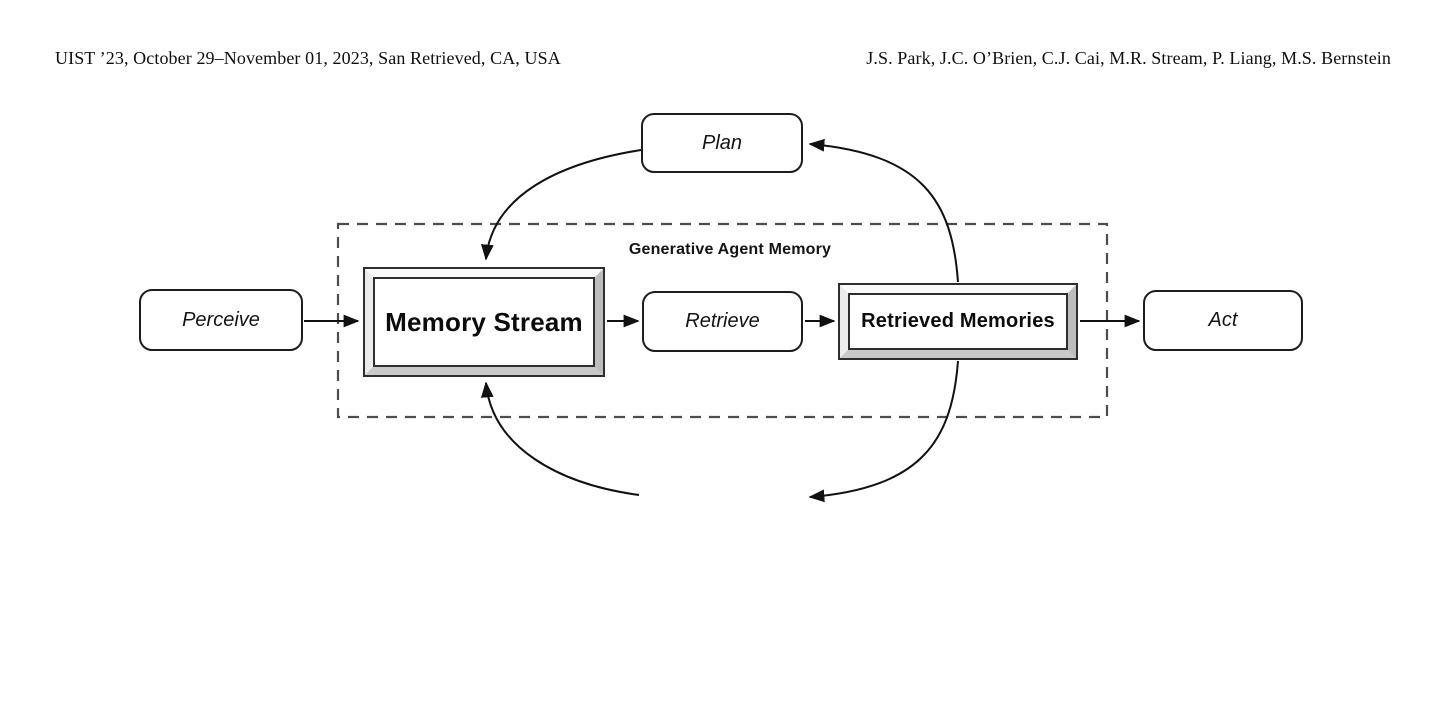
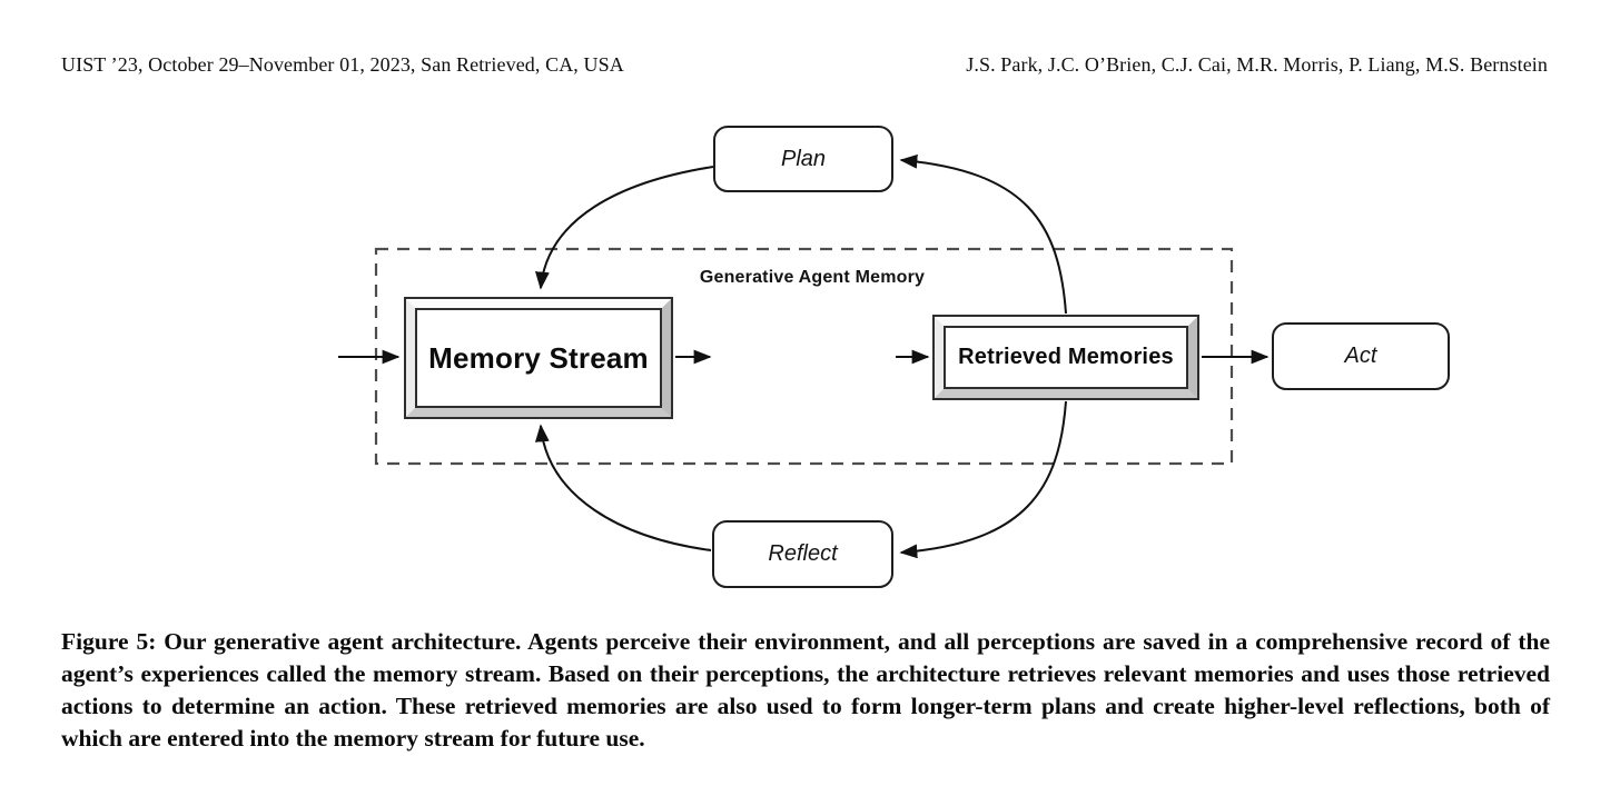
  UIST ’23, October 29–November 01, 2023, San Retrieved, CA, USA
- J.S. Park, J.C. O’Brien, C.J. Cai, M.R. Stream, P. Liang, M.S. Bernstein
+ J.S. Park, J.C. O’Brien, C.J. Cai, M.R. Morris, P. Liang, M.S. Bernstein
  Generative Agent Memory
  Plan
- Perceive
- Retrieve
  Act
+ Reflect
  Memory Stream
  Retrieved Memories
+ Figure 5: Our generative agent architecture. Agents perceive their environment, and all perceptions are saved in a comprehensive record of the agent’s experiences called the memory stream. Based on their perceptions, the architecture retrieves relevant memories and uses those retrieved actions to determine an action. These retrieved memories are also used to form longer-term plans and create higher-level reflections, both of which are entered into the memory stream for future use.
